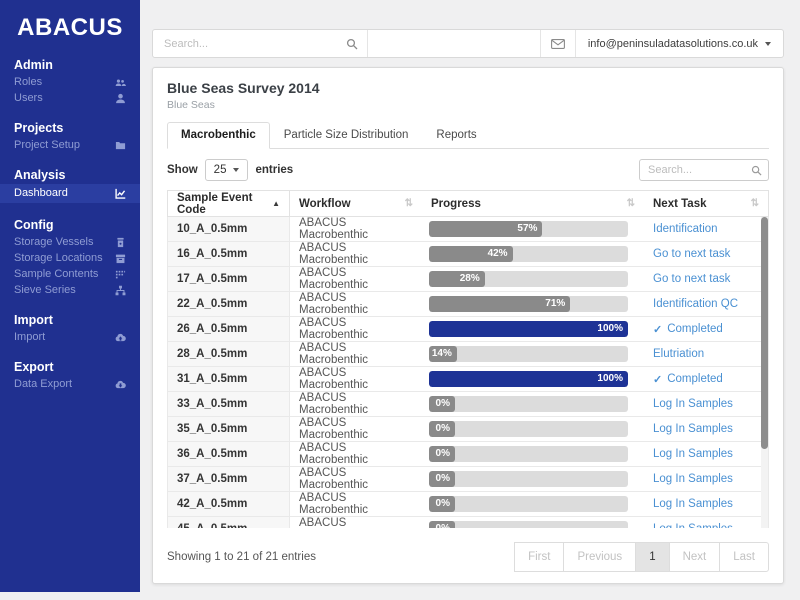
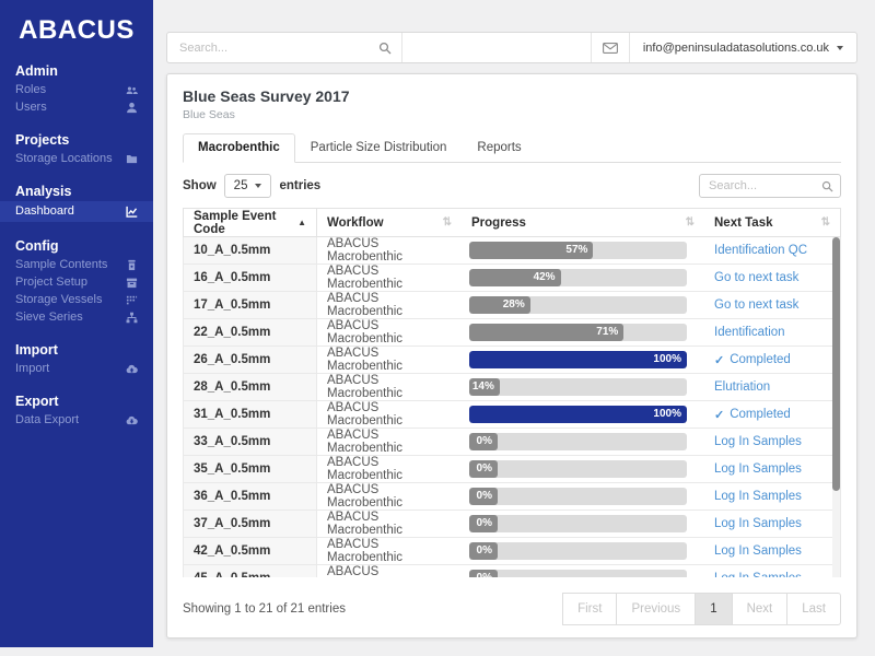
  ABACUS
  Admin
  Roles
  Users
  Projects
- Project Setup
+ Storage Locations
  Analysis
  Dashboard
  Config
- Storage Vessels
+ Sample Contents
- Storage Locations
+ Project Setup
- Sample Contents
+ Storage Vessels
  Sieve Series
  Import
  Import
  Export
  Data Export
  Search...
  info@peninsuladatasolutions.co.uk
- Blue Seas Survey 2014
+ Blue Seas Survey 2017
  Blue Seas
  Macrobenthic
  Particle Size Distribution
  Reports
  Show
  25
  entries
  Search...
  Sample Event Code
  ▲
  Workflow
  ⇅
  Progress
  ⇅
  Next Task
  ⇅
  10_A_0.5mm
  ABACUS Macrobenthic
  57%
- Identification
+ Identification QC
  16_A_0.5mm
  ABACUS Macrobenthic
  42%
  Go to next task
  17_A_0.5mm
  ABACUS Macrobenthic
  28%
  Go to next task
  22_A_0.5mm
  ABACUS Macrobenthic
  71%
- Identification QC
+ Identification
  26_A_0.5mm
  ABACUS Macrobenthic
  100%
  ✓
  Completed
  28_A_0.5mm
  ABACUS Macrobenthic
  14%
  Elutriation
  31_A_0.5mm
  ABACUS Macrobenthic
  100%
  ✓
  Completed
  33_A_0.5mm
  ABACUS Macrobenthic
  0%
  Log In Samples
  35_A_0.5mm
  ABACUS Macrobenthic
  0%
  Log In Samples
  36_A_0.5mm
  ABACUS Macrobenthic
  0%
  Log In Samples
  37_A_0.5mm
  ABACUS Macrobenthic
  0%
  Log In Samples
  42_A_0.5mm
  ABACUS Macrobenthic
  0%
  Log In Samples
  Showing 1 to 21 of 21 entries
  First
  Previous
  1
  Next
  Last
